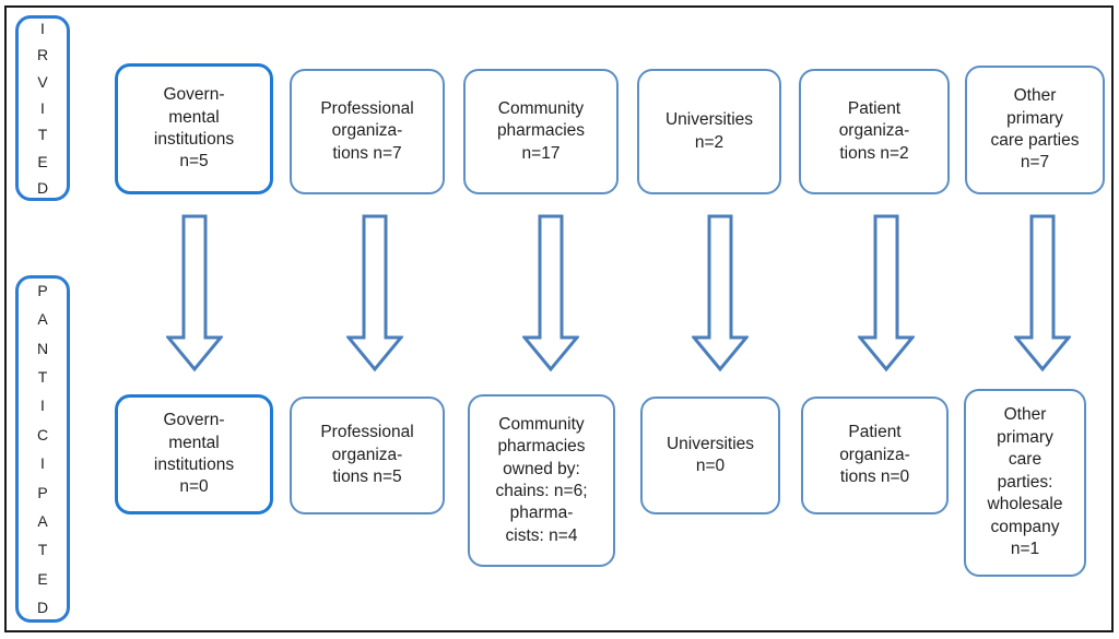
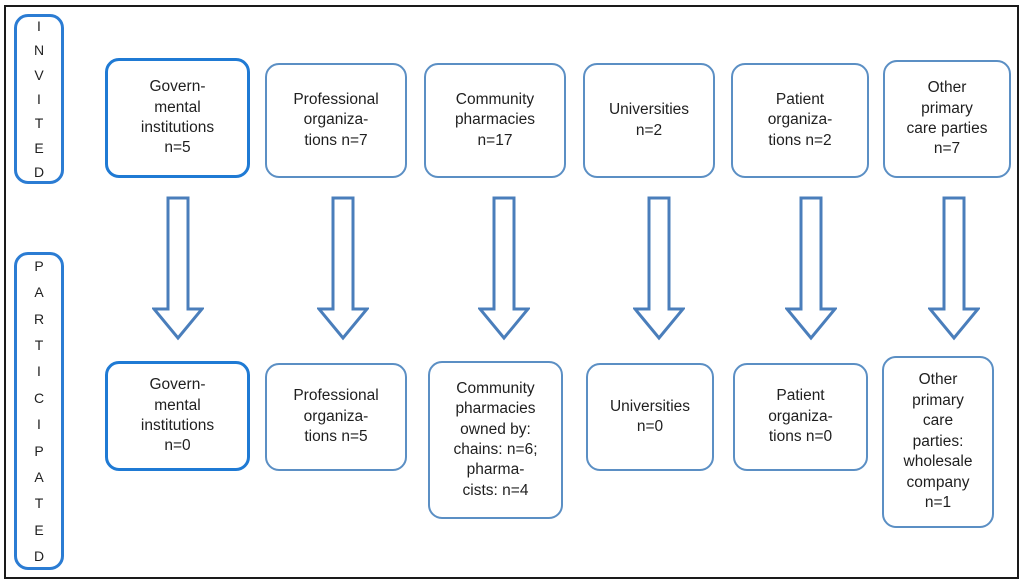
  I
- R
+ N
  V
  I
  T
  E
  D
  P
  A
- N
+ R
  T
  I
  C
  I
  P
  A
  T
  E
  D
  Govern-
  mental
  institutions
  n=5
  Professional
  organiza-
  tions n=7
  Community
  pharmacies
  n=17
  Universities
  n=2
  Patient
  organiza-
  tions n=2
  Other
  primary
  care parties
  n=7
  Govern-
  mental
  institutions
  n=0
  Professional
  organiza-
  tions n=5
  Community
  pharmacies
  owned by:
  chains: n=6;
  pharma-
  cists: n=4
  Universities
  n=0
  Patient
  organiza-
  tions n=0
  Other
  primary
  care
  parties:
  wholesale
  company
  n=1
